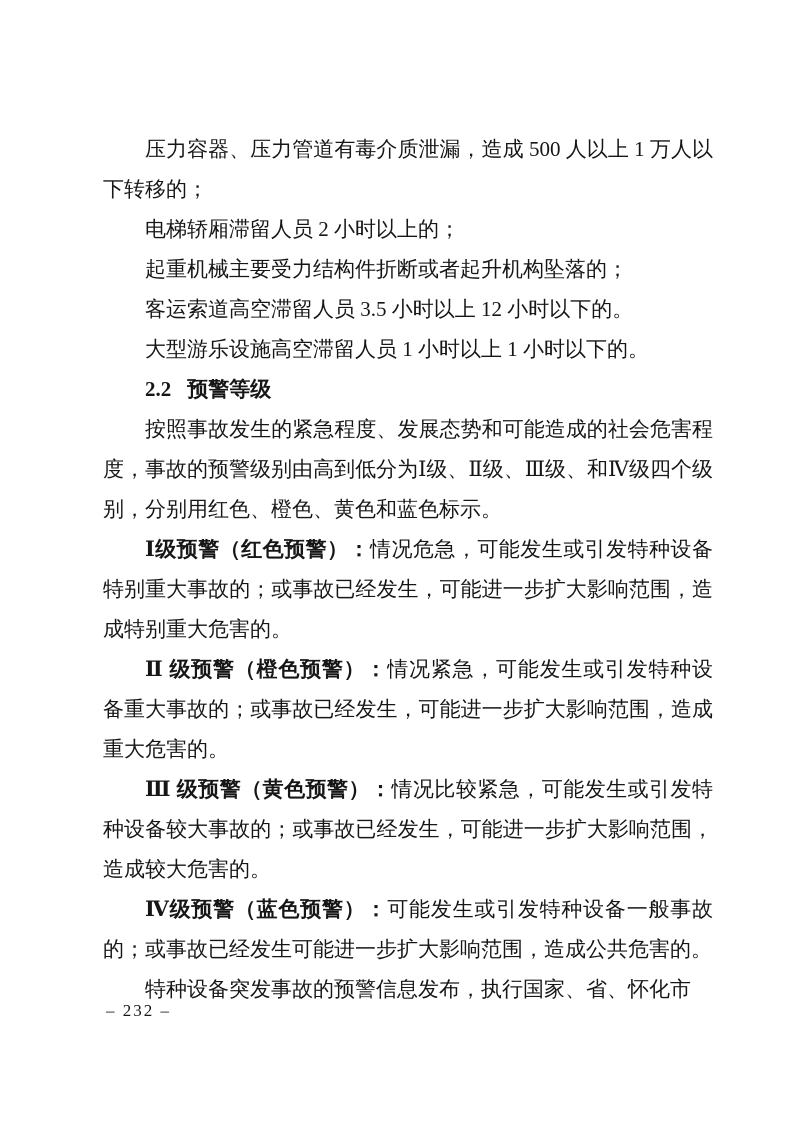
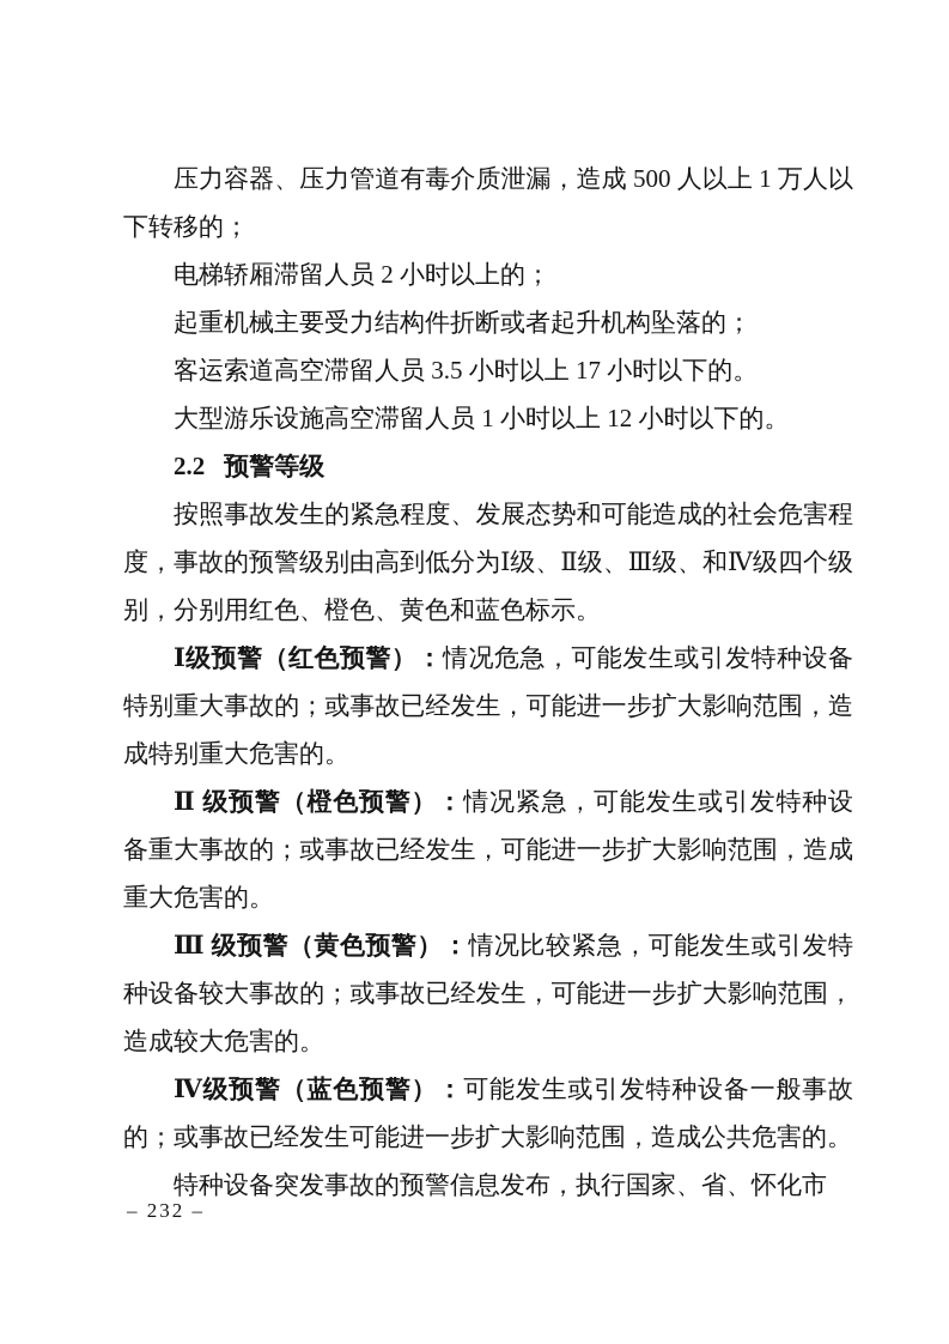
  压力容器、压力管道有毒介质泄漏，造成 500 人以上 1 万人以下转移的；
  电梯轿厢滞留人员 2 小时以上的；
  起重机械主要受力结构件折断或者起升机构坠落的；
- 客运索道高空滞留人员 3.5 小时以上 12 小时以下的。
+ 客运索道高空滞留人员 3.5 小时以上 17 小时以下的。
- 大型游乐设施高空滞留人员 1 小时以上 1 小时以下的。
+ 大型游乐设施高空滞留人员 1 小时以上 12 小时以下的。
  2.2 预警等级
  按照事故发生的紧急程度、发展态势和可能造成的社会危害程度，事故的预警级别由高到低分为Ⅰ级、Ⅱ级、Ⅲ级、和Ⅳ级四个级别，分别用红色、橙色、黄色和蓝色标示。
  Ⅰ级预警（红色预警）：情况危急，可能发生或引发特种设备特别重大事故的；或事故已经发生，可能进一步扩大影响范围，造成特别重大危害的。
  Ⅱ 级预警（橙色预警）：情况紧急，可能发生或引发特种设备重大事故的；或事故已经发生，可能进一步扩大影响范围，造成重大危害的。
  Ⅲ 级预警（黄色预警）：情况比较紧急，可能发生或引发特种设备较大事故的；或事故已经发生，可能进一步扩大影响范围，造成较大危害的。
  Ⅳ级预警（蓝色预警）：可能发生或引发特种设备一般事故的；或事故已经发生可能进一步扩大影响范围，造成公共危害的。
  特种设备突发事故的预警信息发布，执行国家、省、怀化市
  – 232 –
